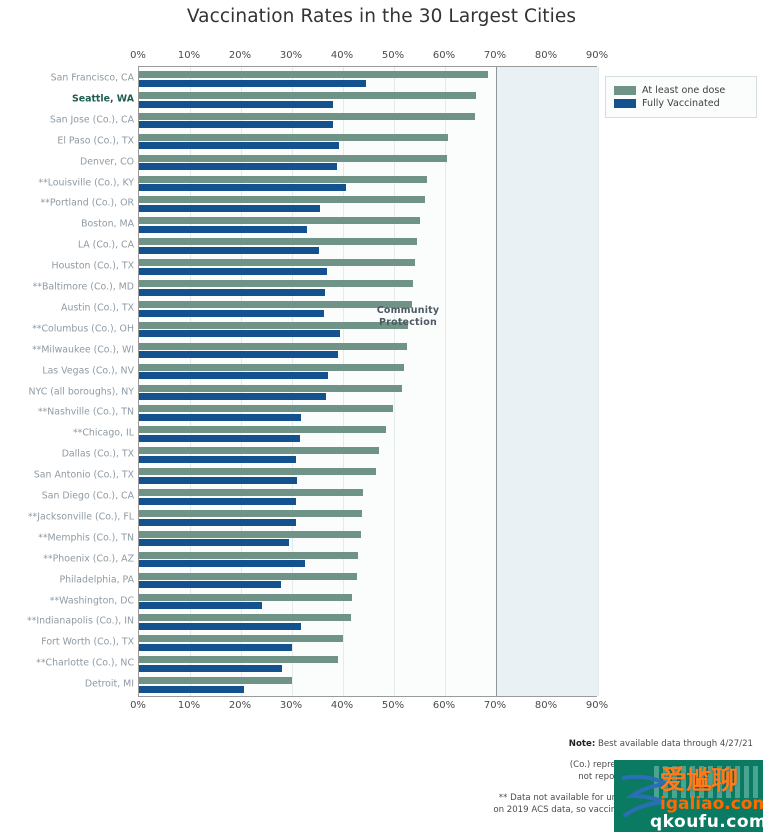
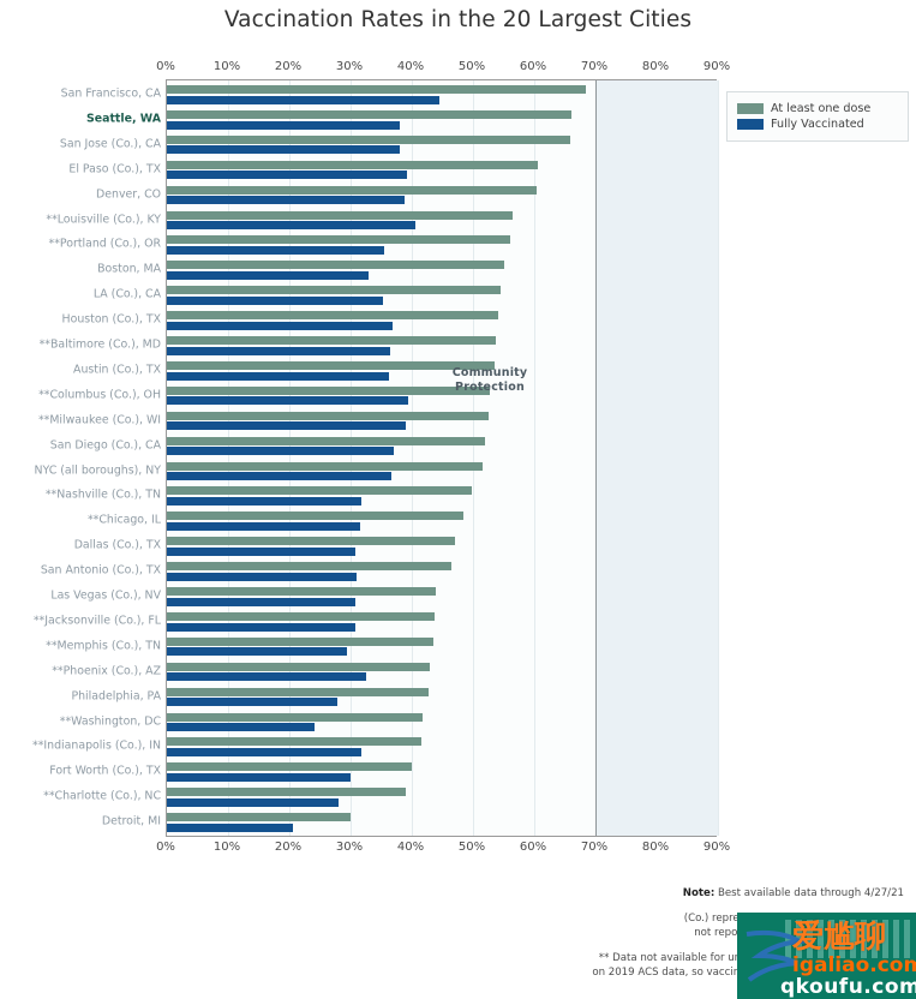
- Vaccination Rates in the 30 Largest Cities
+ Vaccination Rates in the 20 Largest Cities
  Community
  Protection
  0%
  10%
  20%
  30%
  40%
  50%
  60%
  70%
  80%
  90%
  0%
  10%
  20%
  30%
  40%
  50%
  60%
  70%
  80%
  90%
  San Francisco, CA
  Seattle, WA
  San Jose (Co.), CA
  El Paso (Co.), TX
  Denver, CO
  **Louisville (Co.), KY
  **Portland (Co.), OR
  Boston, MA
  LA (Co.), CA
  Houston (Co.), TX
  **Baltimore (Co.), MD
  Austin (Co.), TX
  **Columbus (Co.), OH
  **Milwaukee (Co.), WI
- Las Vegas (Co.), NV
+ San Diego (Co.), CA
  NYC (all boroughs), NY
  **Nashville (Co.), TN
  **Chicago, IL
  Dallas (Co.), TX
  San Antonio (Co.), TX
- San Diego (Co.), CA
+ Las Vegas (Co.), NV
  **Jacksonville (Co.), FL
  **Memphis (Co.), TN
  **Phoenix (Co.), AZ
  Philadelphia, PA
  **Washington, DC
  **Indianapolis (Co.), IN
  Fort Worth (Co.), TX
  **Charlotte (Co.), NC
  Detroit, MI
  At least one dose
  Fully Vaccinated
  Note: Best available data through 4/27/21
  爱尴聊
  igaliao.com
  qkoufu.com
